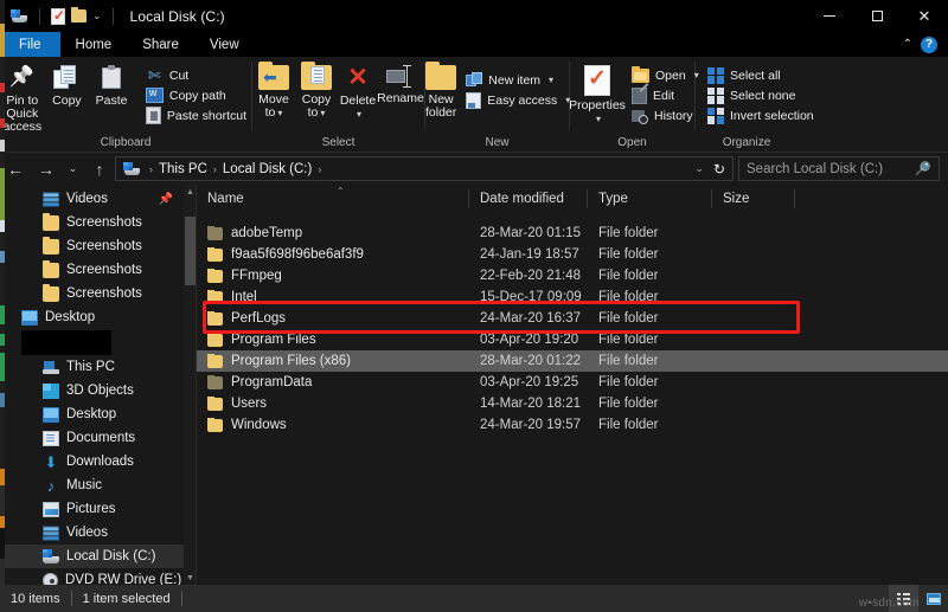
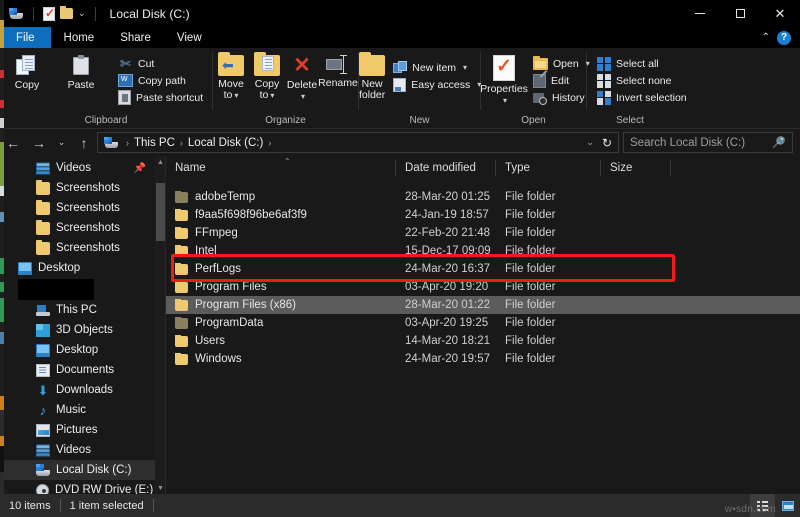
  ⌄
  Local Disk (C:)
  ✕
  File
  Home
  Share
  View
  ⌃
  ?
- Pin to Quick access
  Copy
  Paste
  ✄
  Cut
  Copy path
  Paste shortcut
  Clipboard
  ⬅
  Move to ▾
  Copy to ▾
  ✕
  Delete
  ▾
  Rename
- Select
+ Organize
  New folder
  New item
  ▾
  Easy access
  ▾
  New
  Properties
  ▾
  Open
  ▾
  Edit
  History
  Open
  Select all
  Select none
  Invert selection
- Organize
+ Select
  ←
  →
  ⌄
  ↑
  ›
  This PC
  ›
  Local Disk (C:)
  ›
  ⌄
  ↻
  Search Local Disk (C:)
  Videos
  📌
  Screenshots
  Screenshots
  Screenshots
  Screenshots
  Desktop
  This PC
  3D Objects
  Desktop
  Documents
  ⬇
  Downloads
  ♪
  Music
  Pictures
  Videos
  Local Disk (C:)
  DVD RW Drive (E:)
  ⌃
  Name
  Date modified
  Type
  Size
  adobeTemp
- 28-Mar-20 01:15
+ 28-Mar-20 01:25
  File folder
  f9aa5f698f96be6af3f9
  24-Jan-19 18:57
  File folder
  FFmpeg
  22-Feb-20 21:48
  File folder
  Intel
  15-Dec-17 09:09
  File folder
  PerfLogs
  24-Mar-20 16:37
  File folder
  Program Files
  03-Apr-20 19:20
  File folder
  Program Files (x86)
  28-Mar-20 01:22
  File folder
  ProgramData
  03-Apr-20 19:25
  File folder
  Users
  14-Mar-20 18:21
  File folder
  Windows
  24-Mar-20 19:57
  File folder
  10 items
  1 item selected
  w▪sdn.com
